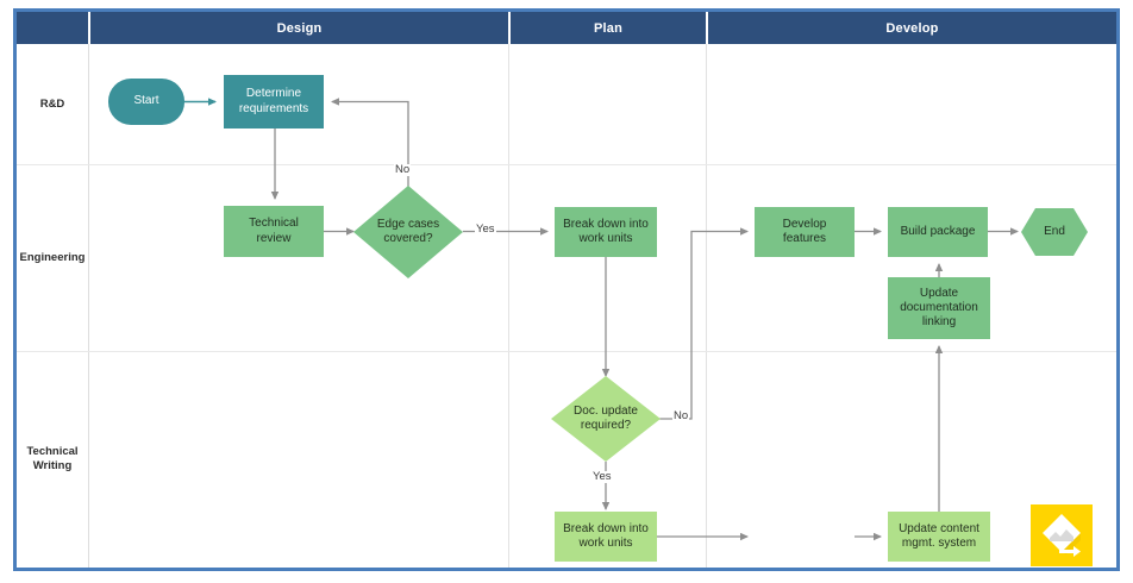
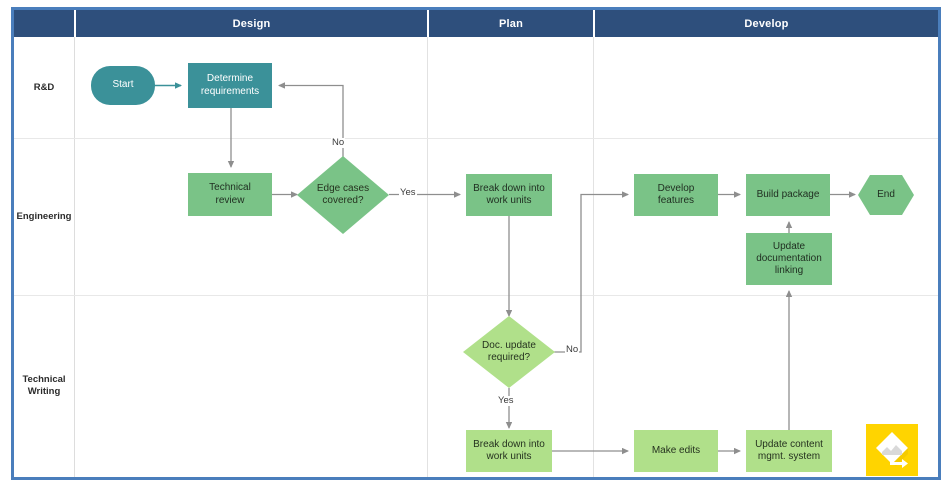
  Design
  Plan
  Develop
  R&D
  Engineering
  Technical
  Writing
  No
  Yes
  No
  Yes
  Start
  Determine
  requirements
  Technical
  review
  Edge cases
  covered?
  Break down into
  work units
  Develop
  features
  Build package
  End
  Update
  documentation
  linking
  Doc. update
  required?
  Break down into
  work units
+ Make edits
  Update content
  mgmt. system
